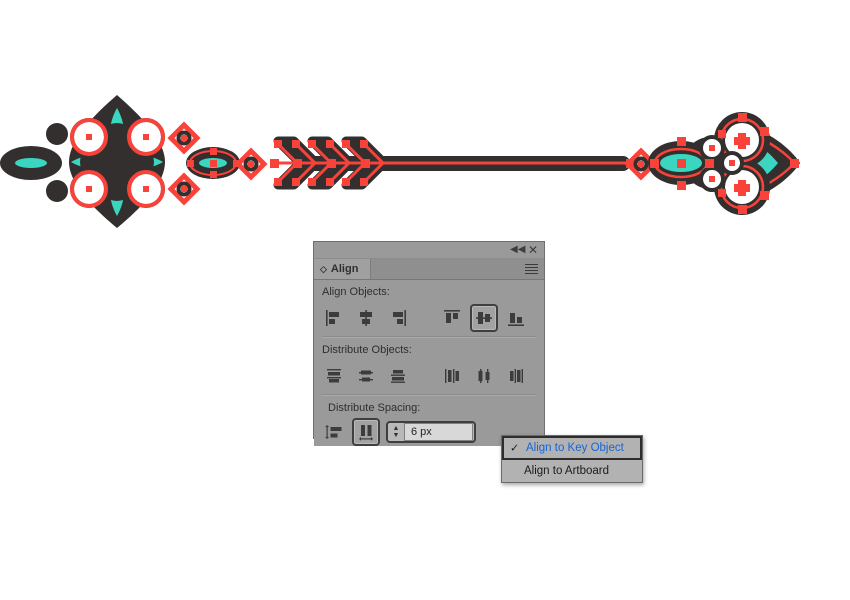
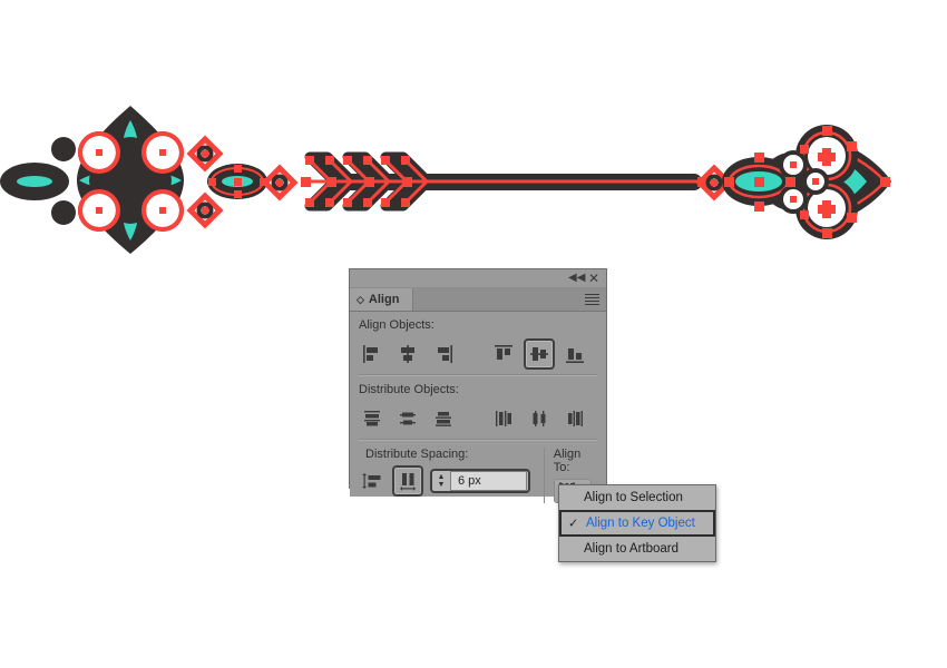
  ◀◀
  ✕
  ◇
  Align
  Align Objects:
  Distribute Objects:
  Distribute Spacing:
  6 px
+ Align To:
+ Align to Selection
  ✓
  Align to Key Object
  Align to Artboard
